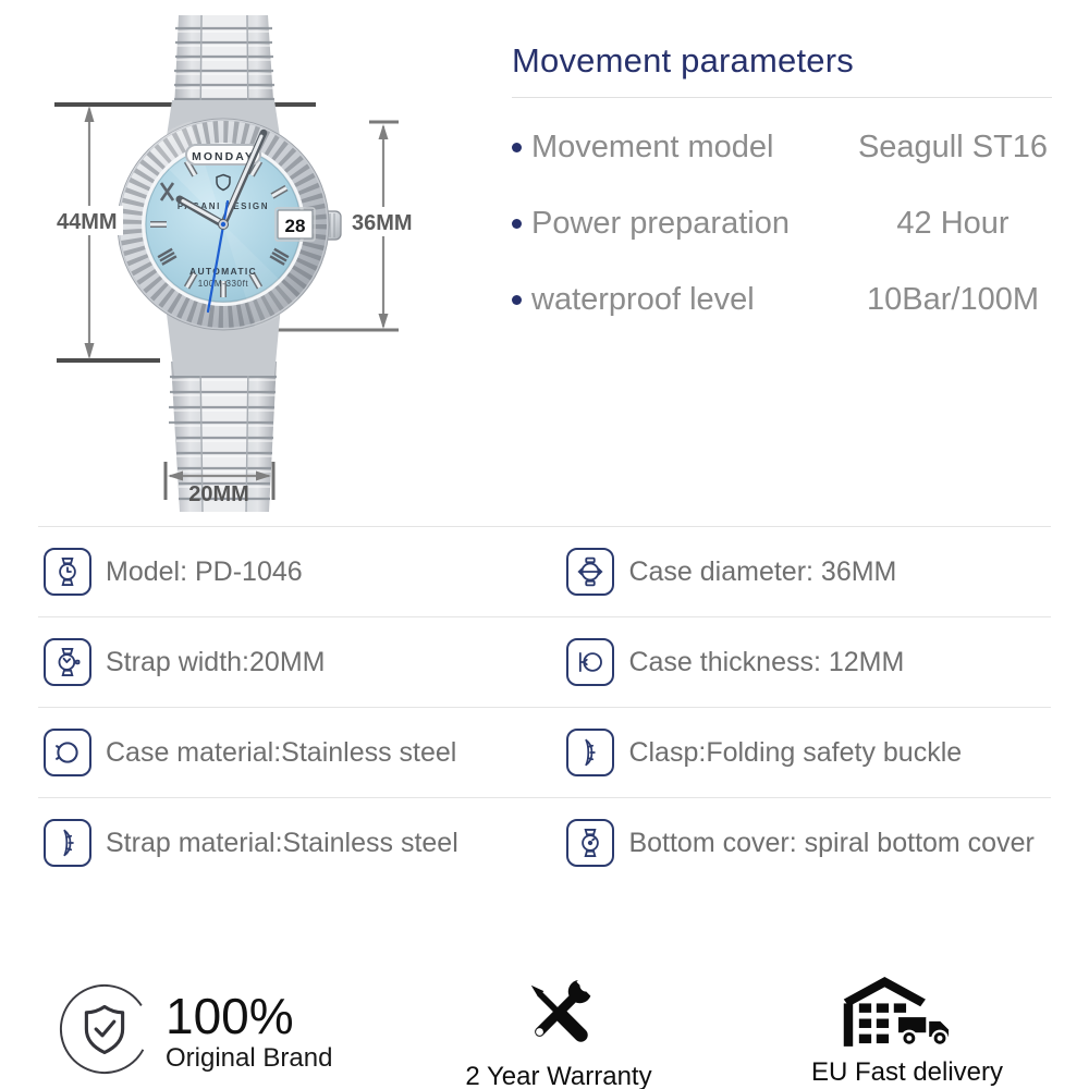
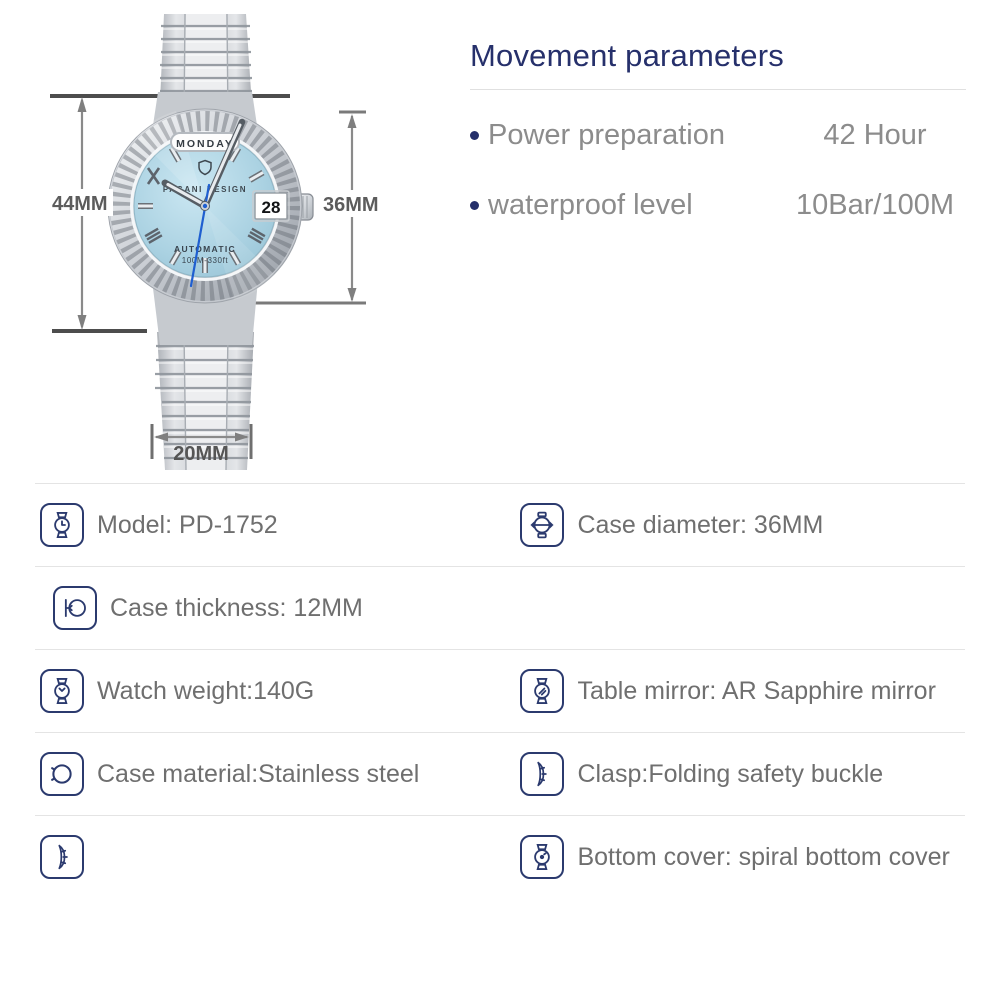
  MONDA
  PANIESIGN
  28
  AUTOMATIC
  100M-330ft
  44MM
  36MM
  20MM
  Movement parameters
- Movement model
- Seagull ST16
  Power preparation
  42 Hour
  waterproof level
  10Bar/100M
- Model: PD-1046
+ Model: PD-1752
  Case diameter: 36MM
- Strap width:20MM
  Case thickness: 12MM
+ Watch weight:140G
+ Table mirror: AR Sapphire mirror
  Case material:Stainless steel
  Clasp:Folding safety buckle
- Strap material:Stainless steel
  Bottom cover: spiral bottom cover
- 100%
- Original Brand
- 2 Year Warranty
- EU Fast delivery
